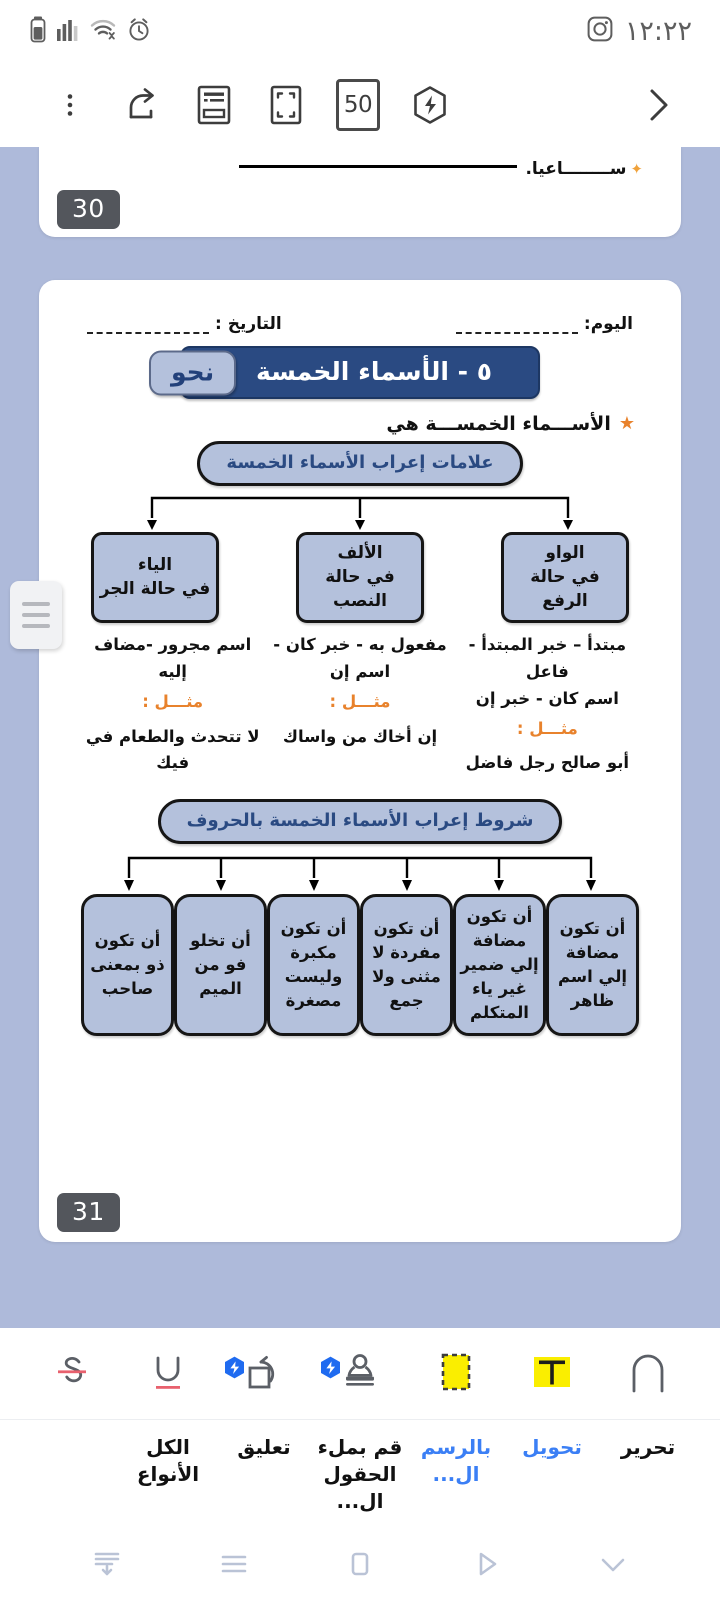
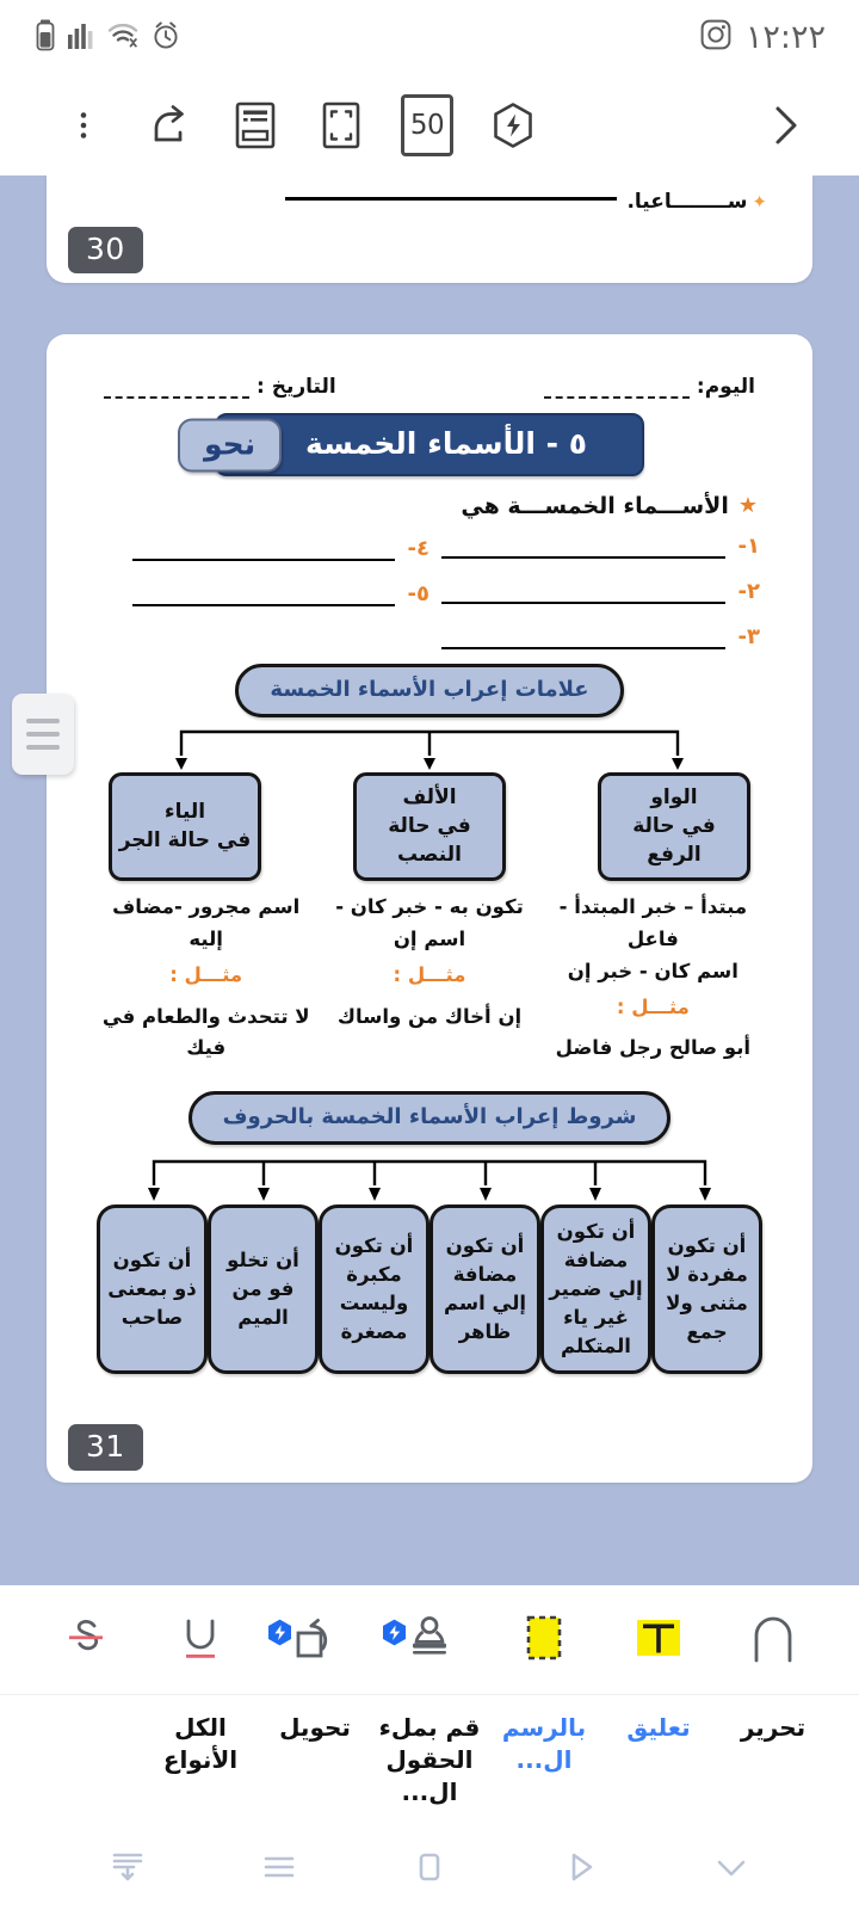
  ١٢:٢٢
  50
  ✦
  ســــــــاعيا.
  30
  اليوم:
  التاريخ :
  ٥ - الأسماء الخمسة
  نحو
  ★
  الأســـماء الخمســـة هي
+ ١-
+ ٢-
+ ٣-
+ ٤-
+ ٥-
  علامات إعراب الأسماء الخمسة
  الواو
  في حالة الرفع
  الألف
  في حالة النصب
  الياء
  في حالة الجر
  مبتدأ – خبر المبتدأ - فاعل
  اسم كان - خبر إن
  مثـــل :
  أبو صالح رجل فاضل
- مفعول به - خبر كان - اسم إن
+ تكون به - خبر كان - اسم إن
  مثـــل :
  إن أخاك من واساك
  اسم مجرور -مضاف إليه
  مثـــل :
  لا تتحدث والطعام في فيك
  شروط إعراب الأسماء الخمسة بالحروف
- أن تكون مضافة إلي اسم ظاهر
+ أن تكون مفردة لا مثنى ولا جمع
  أن تكون مضافة إلي ضمير غير ياء المتكلم
- أن تكون مفردة لا مثنى ولا جمع
+ أن تكون مضافة إلي اسم ظاهر
  أن تكون مكبرة وليست مصغرة
  أن تخلو فو من الميم
  أن تكون ذو بمعنى صاحب
  31
  تحرير
- تحويل
+ تعليق
  بالرسم ال...
  قم بملء الحقول ال...
- تعليق
+ تحويل
  الكل الأنواع
